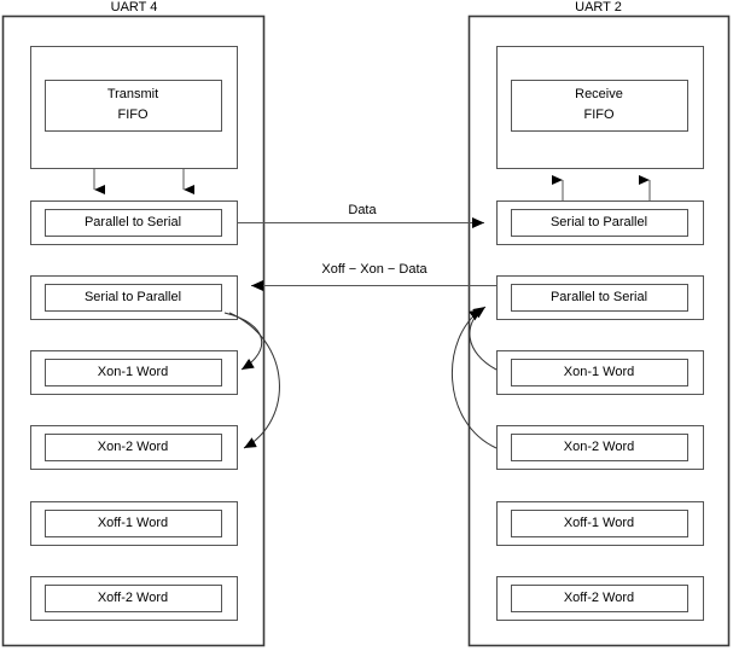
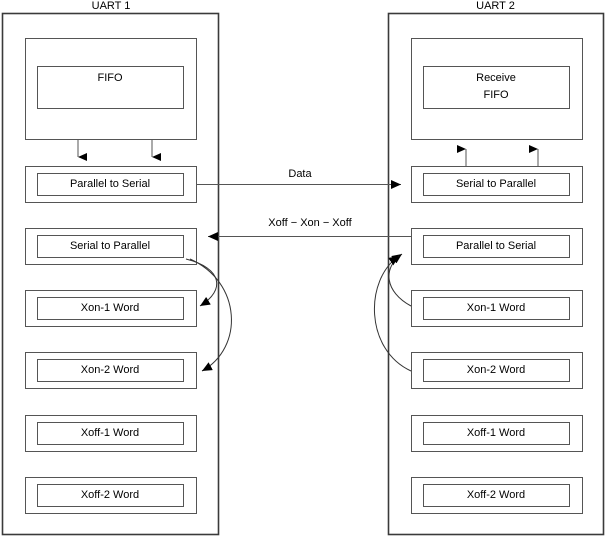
- UART 4
+ UART 1
  UART 2
- Transmit
  FIFO
  Receive
  FIFO
  Parallel to Serial
  Serial to Parallel
  Xon-1 Word
  Xon-2 Word
  Xoff-1 Word
  Xoff-2 Word
  Serial to Parallel
  Parallel to Serial
  Xon-1 Word
  Xon-2 Word
  Xoff-1 Word
  Xoff-2 Word
  Data
- Xoff − Xon − Data
+ Xoff − Xon − Xoff
